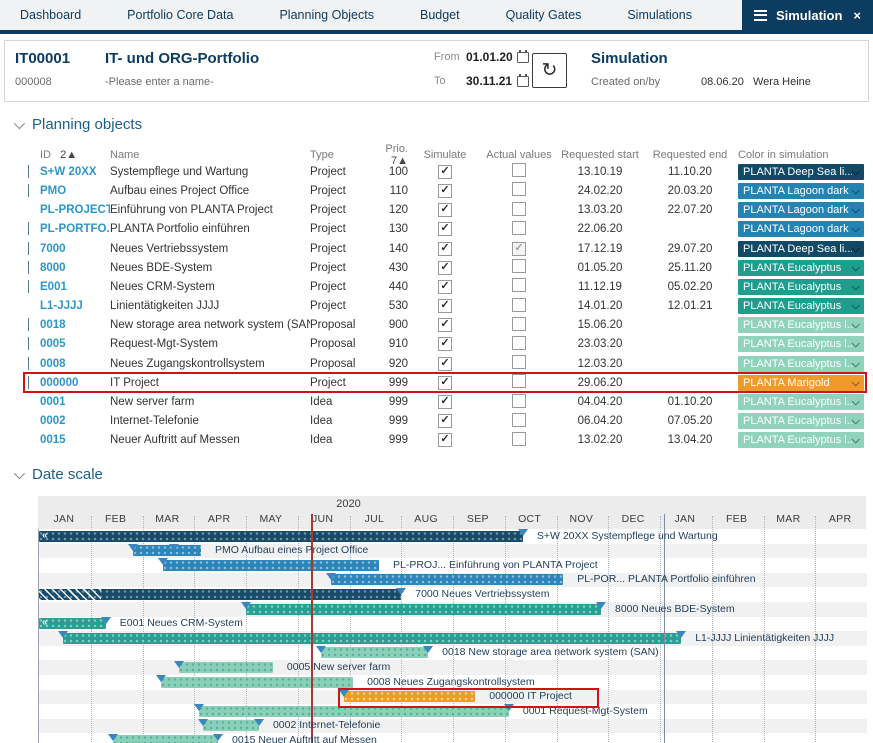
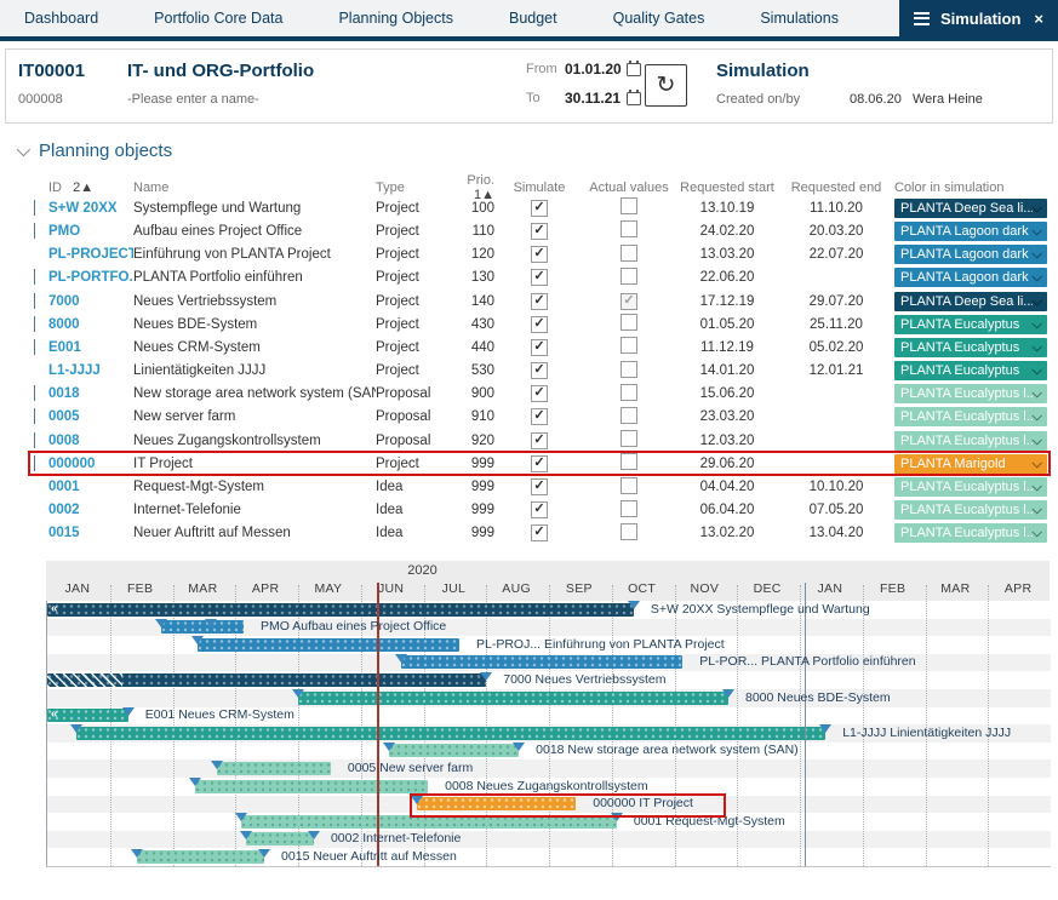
  Dashboard
  Portfolio Core Data
  Planning Objects
  Budget
  Quality Gates
  Simulations
  Simulation
  ×
  IT00001
  000008
  IT- und ORG-Portfolio
  -Please enter a name-
  From
  01.01.20
  To
  30.11.21
  ↻
  Simulation
  Created on/by
  08.06.20
  Wera Heine
  Planning objects
  ID 2▲
  Name
  Type
- Prio. 7▲
+ Prio. 1▲
  Simulate
  Actual values
  Requested start
  Requested end
  Color in simulation
  S+W 20XX
  Systempflege und Wartung
  Project
  100
  ✓
  13.10.19
  11.10.20
  PLANTA Deep Sea li...
  PMO
  Aufbau eines Project Office
  Project
  110
  ✓
  24.02.20
  20.03.20
  PLANTA Lagoon dark
  PL-PROJECT
  Einführung von PLANTA Project
  Project
  120
  ✓
  13.03.20
  22.07.20
  PLANTA Lagoon dark
  PL-PORTFO.
  PLANTA Portfolio einführen
  Project
  130
  ✓
  22.06.20
  PLANTA Lagoon dark
  7000
  Neues Vertriebssystem
  Project
  140
  ✓
  ✓
  17.12.19
  29.07.20
  PLANTA Deep Sea li...
  8000
  Neues BDE-System
  Project
  430
  ✓
  01.05.20
  25.11.20
  PLANTA Eucalyptus
  E001
  Neues CRM-System
  Project
  440
  ✓
  11.12.19
  05.02.20
  PLANTA Eucalyptus
  L1-JJJJ
  Linientätigkeiten JJJJ
  Project
  530
  ✓
  14.01.20
  12.01.21
  PLANTA Eucalyptus
  0018
  New storage area network system (SA
  Proposal
  900
  ✓
  15.06.20
  PLANTA Eucalyptus l..
  0005
- Request-Mgt-System
+ New server farm
  Proposal
  910
  ✓
  23.03.20
  PLANTA Eucalyptus l..
  0008
  Neues Zugangskontrollsystem
  Proposal
  920
  ✓
  12.03.20
  PLANTA Eucalyptus l..
  000000
  IT Project
  Project
  999
  ✓
  29.06.20
  PLANTA Marigold
  0001
- New server farm
+ Request-Mgt-System
  Idea
  999
  ✓
  04.04.20
- 01.10.20
+ 10.10.20
  PLANTA Eucalyptus l..
  0002
  Internet-Telefonie
  Idea
  999
  ✓
  06.04.20
  07.05.20
  PLANTA Eucalyptus l..
  0015
  Neuer Auftritt auf Messen
  Idea
  999
  ✓
  13.02.20
  13.04.20
  PLANTA Eucalyptus l..
- Date scale
  2020
  JAN
  FEB
  MAR
  APR
  MAY
  JUN
  JUL
  AUG
  SEP
  OCT
  NOV
  DEC
  JAN
  FEB
  MAR
  APR
  «
  S+W 20XX Systempflege und Wartung
  PMO Aufbau eines Project Office
  PL-PROJ... Einführung von PLANTA Project
  PL-POR... PLANTA Portfolio einführen
  7000 Neues Vertriebssystem
  8000 Neues BDE-System
  «
  E001 Neues CRM-System
  L1-JJJJ Linientätigkeiten JJJJ
  0018 New storage area network system (SAN)
  0005 New server farm
  0008 Neues Zugangskontrollsystem
  000000 IT Project
  0001 Request-Mgt-System
  0002 Internet-Telefonie
  0015 Neuer Auftritt auf Messen
